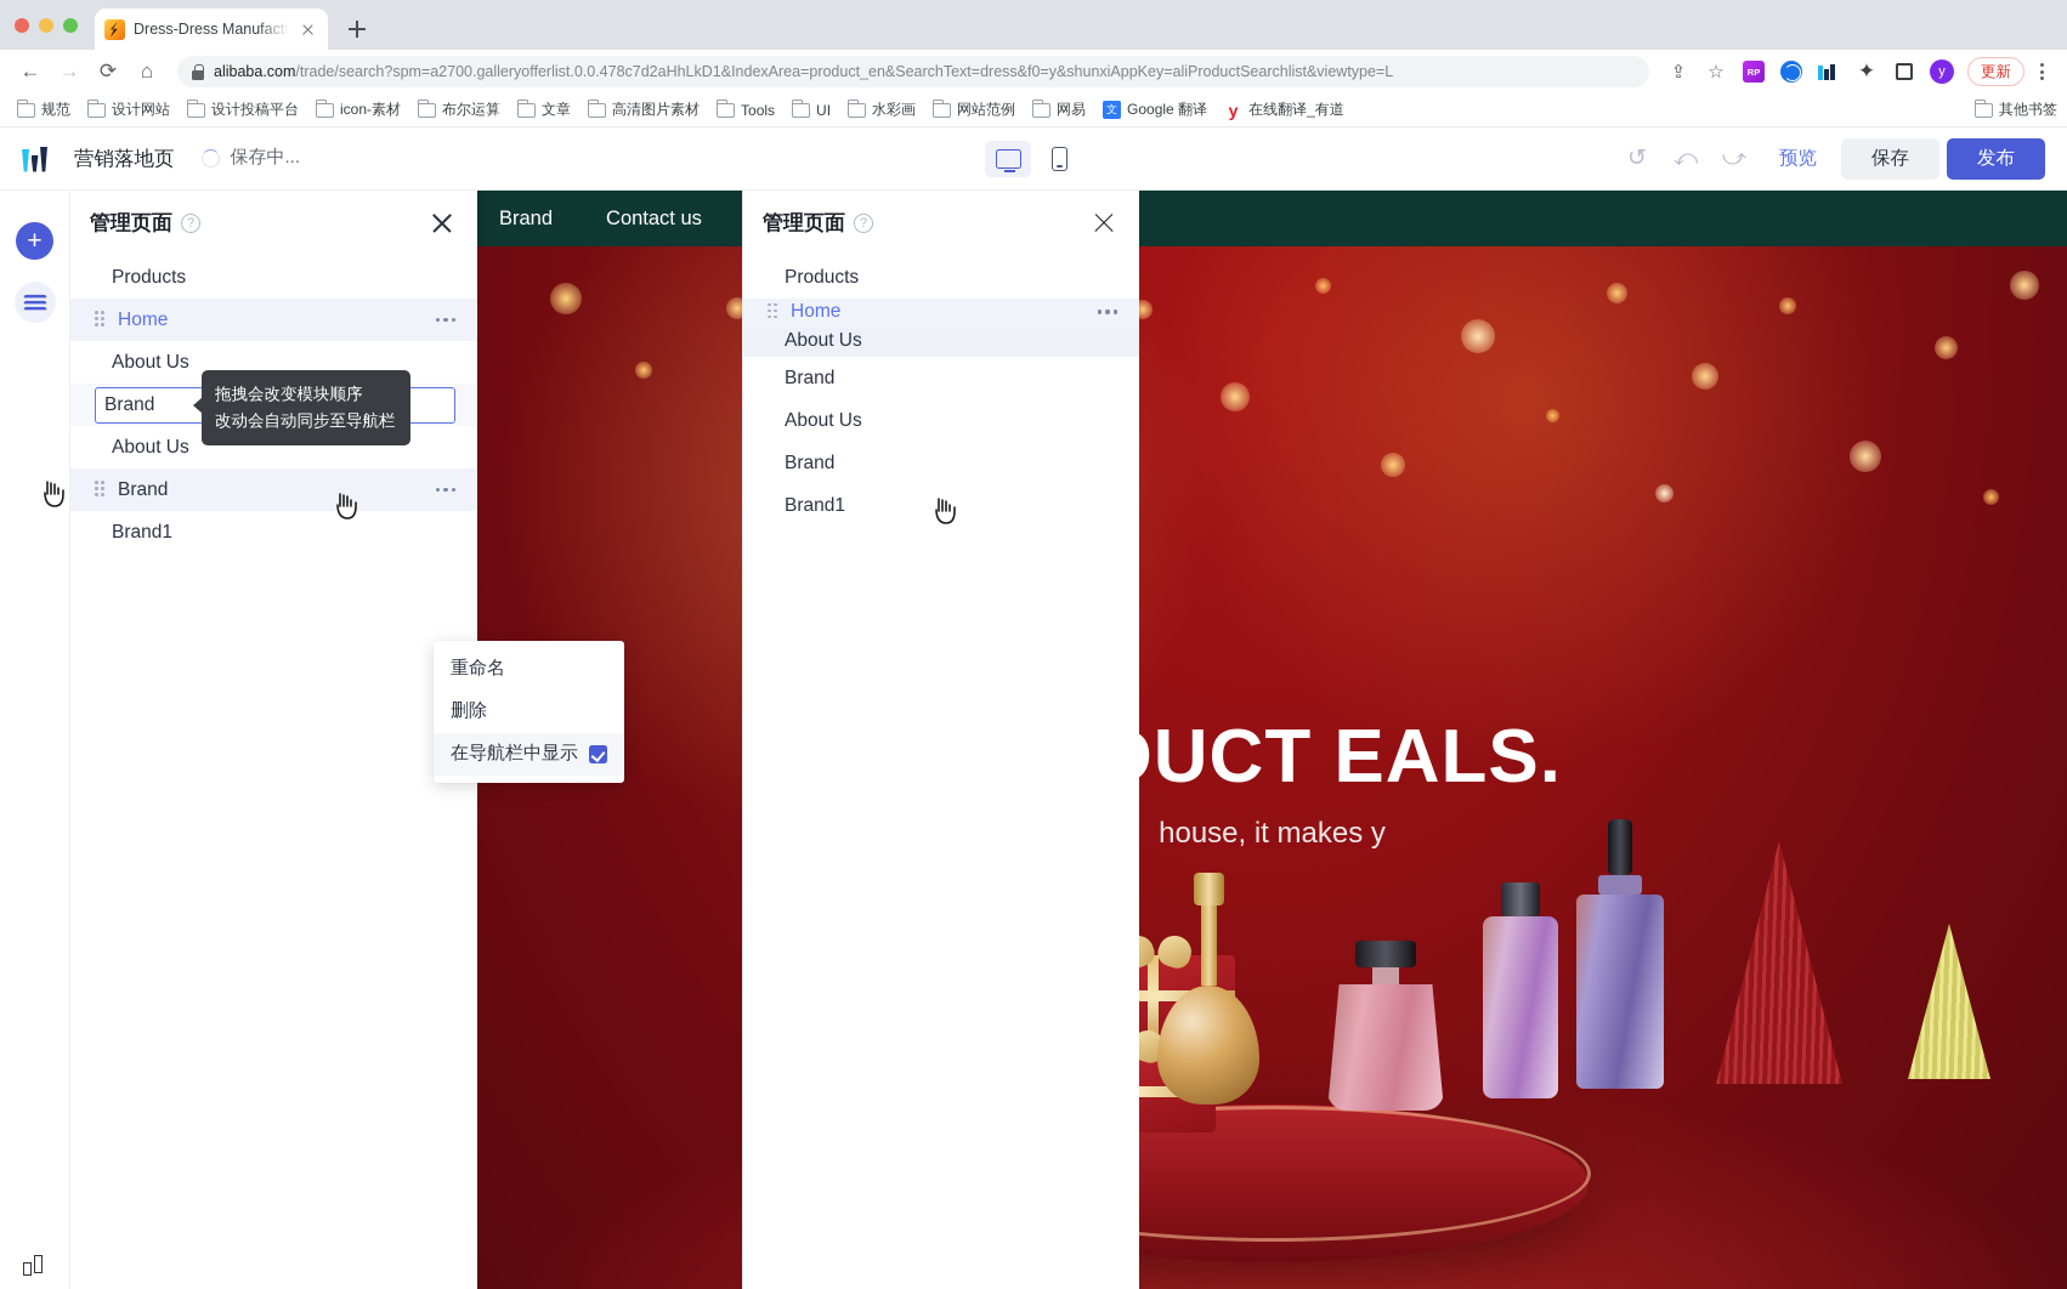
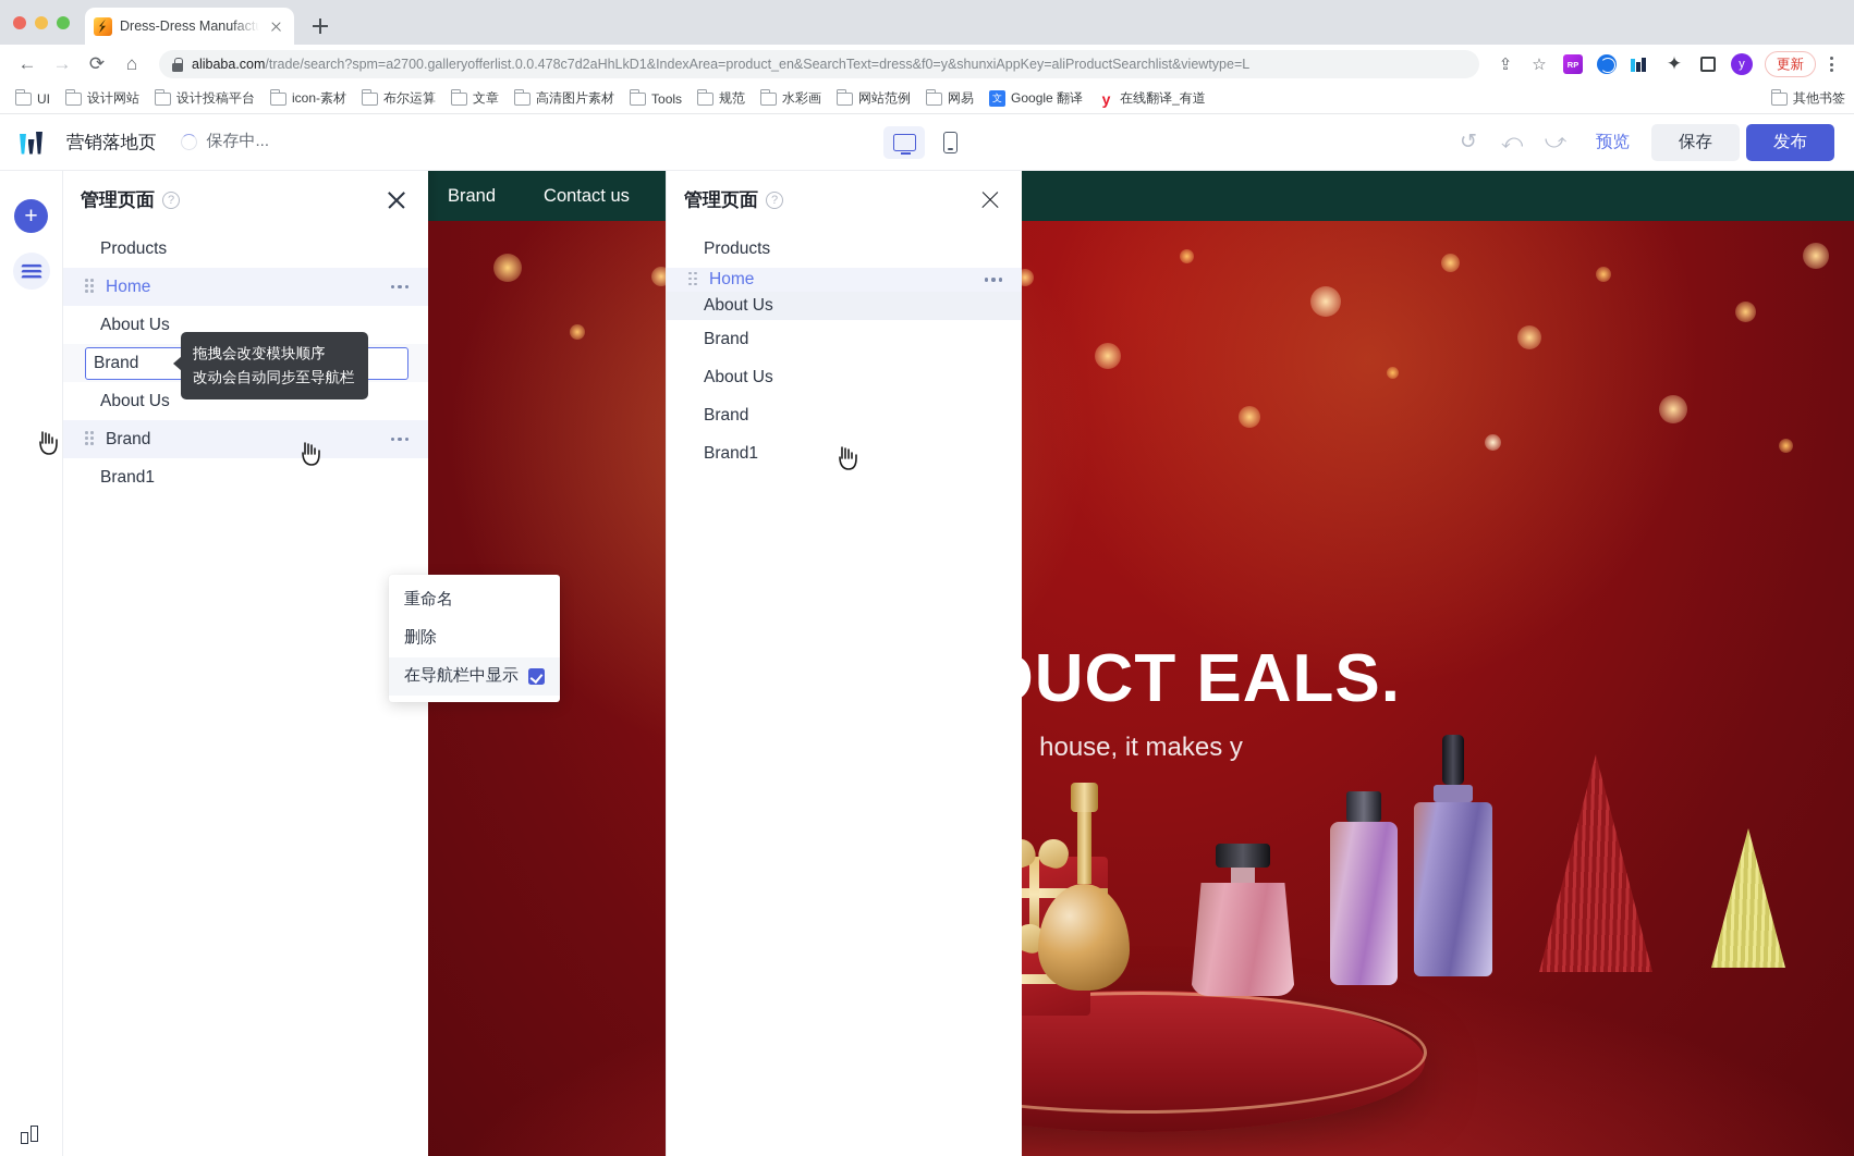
  Dress-Dress Manufactu
  ←
  →
  ⟳
  ⌂
  alibaba.com/trade/search?spm=a2700.galleryofferlist.0.0.478c7d2aHhLkD1&IndexArea=product_en&SearchText=dress&f0=y&shunxiAppKey=aliProductSearchlist&viewtype=L
  ⇪
  ☆
  RP
  ✦
  y
  更新
- 规范
+ UI
  设计网站
  设计投稿平台
  icon-素材
  布尔运算
  文章
  高清图片素材
  Tools
- UI
+ 规范
  水彩画
  网站范例
  网易
  文
  Google 翻译
  y
  在线翻译_有道
  其他书签
  营销落地页
  保存中...
  ↺
  ⤺
  ⤻
  预览
  保存
  发布
  Brand
  Contact us
  UCT EALS.
  house, it makes y
  +
  管理页面
  ?
  Products
  Home
  About Us
  Brand
  About Us
  Brand
  Brand1
  管理页面
  ?
  Products
  Home
  About Us
  Brand
  About Us
  Brand
  Brand1
  拖拽会改变模块顺序
  改动会自动同步至导航栏
  重命名
  删除
  在导航栏中显示
